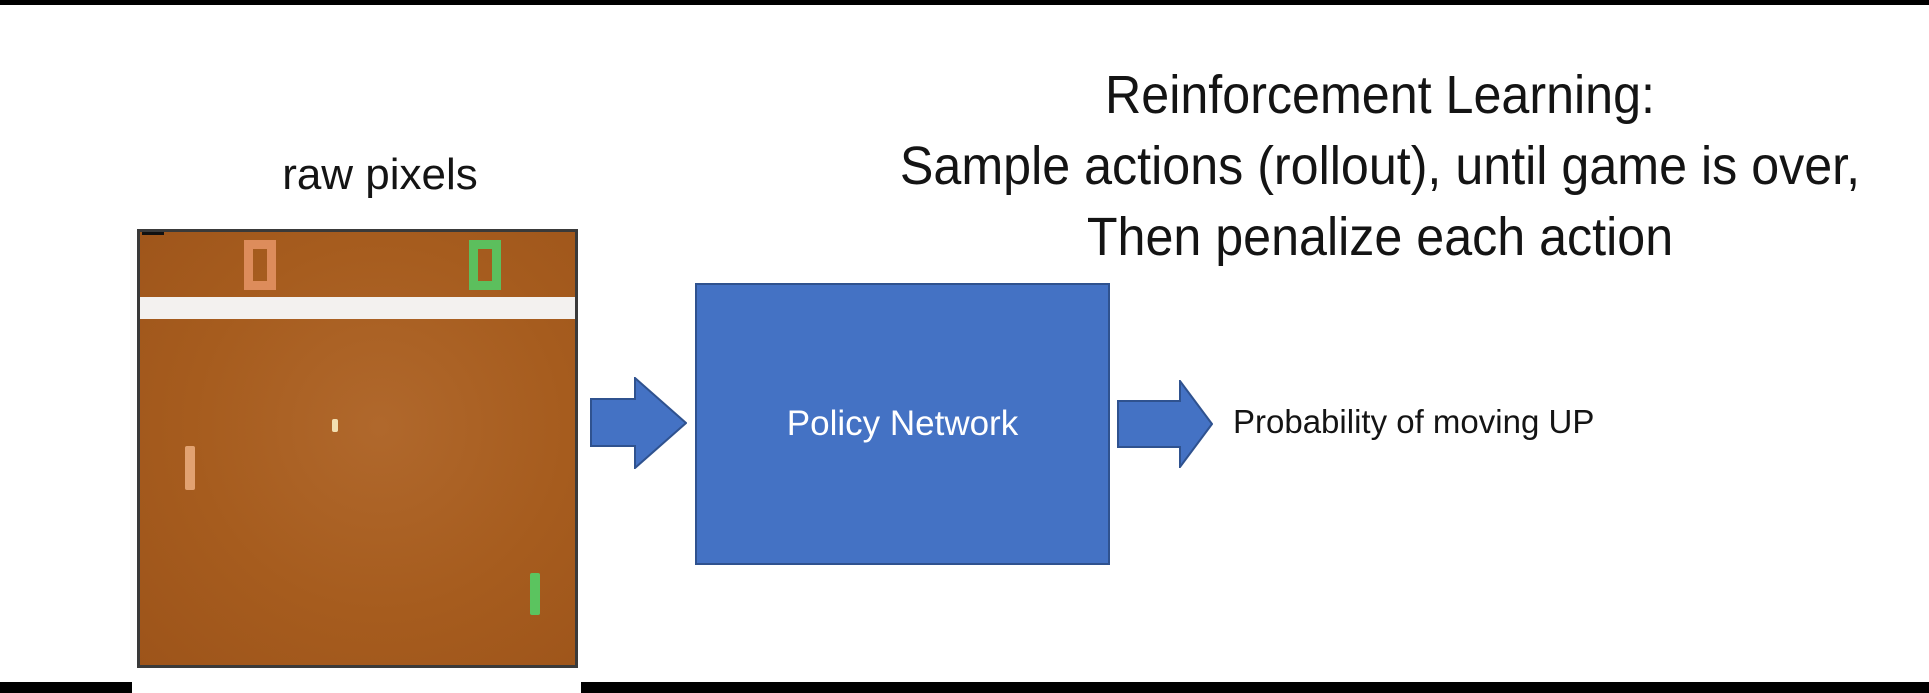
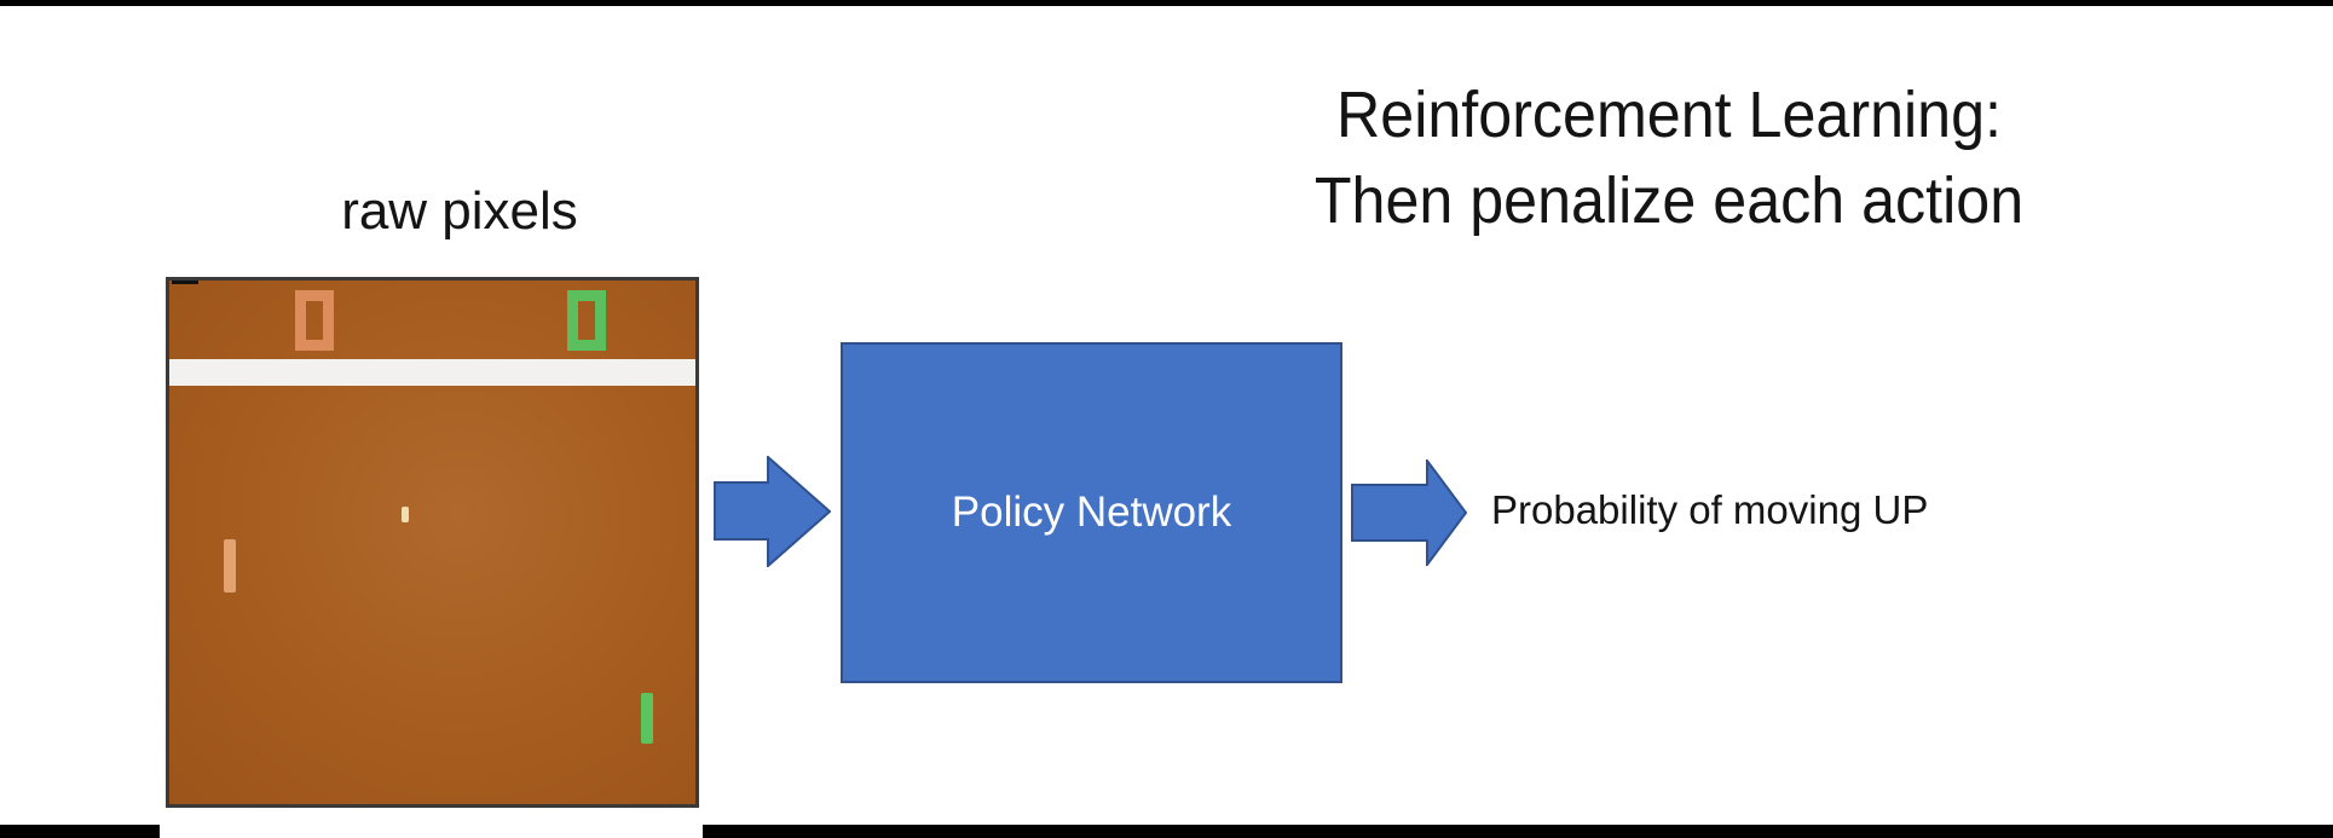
  Reinforcement Learning:
- Sample actions (rollout), until game is over,
  Then penalize each action
  raw pixels
  Policy Network
  Probability of moving UP
